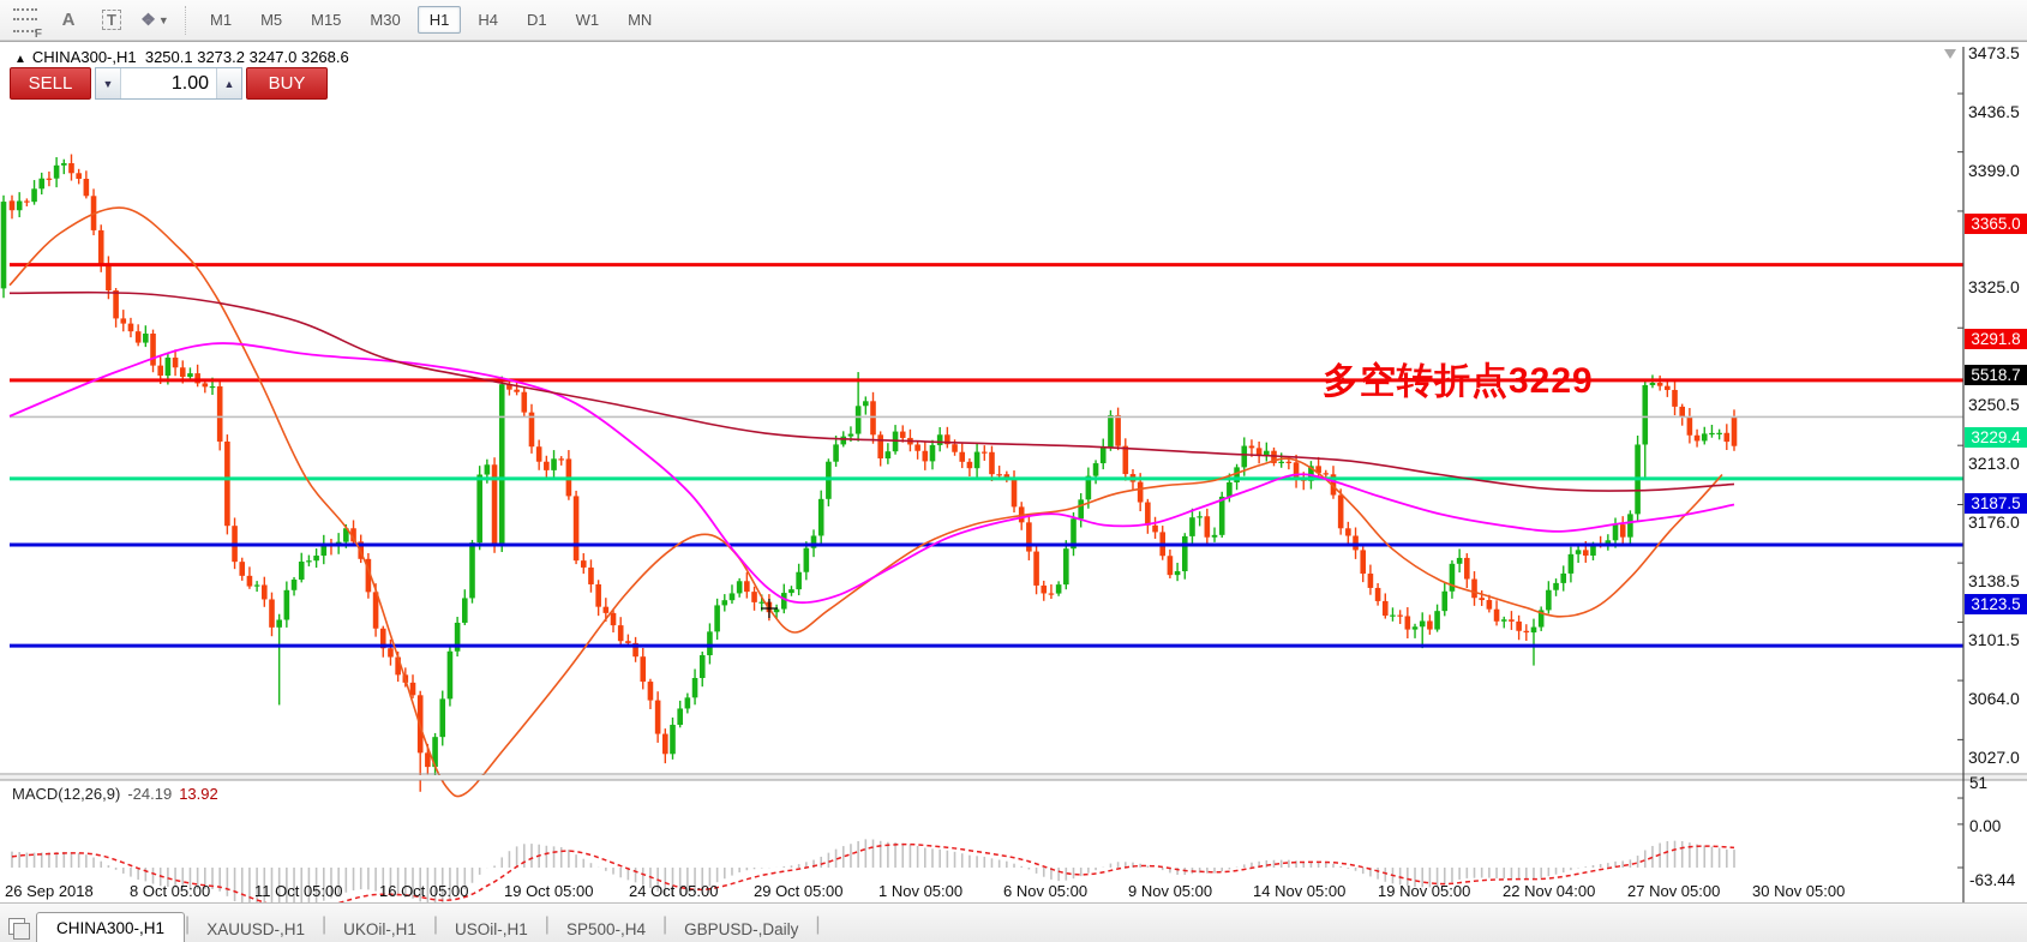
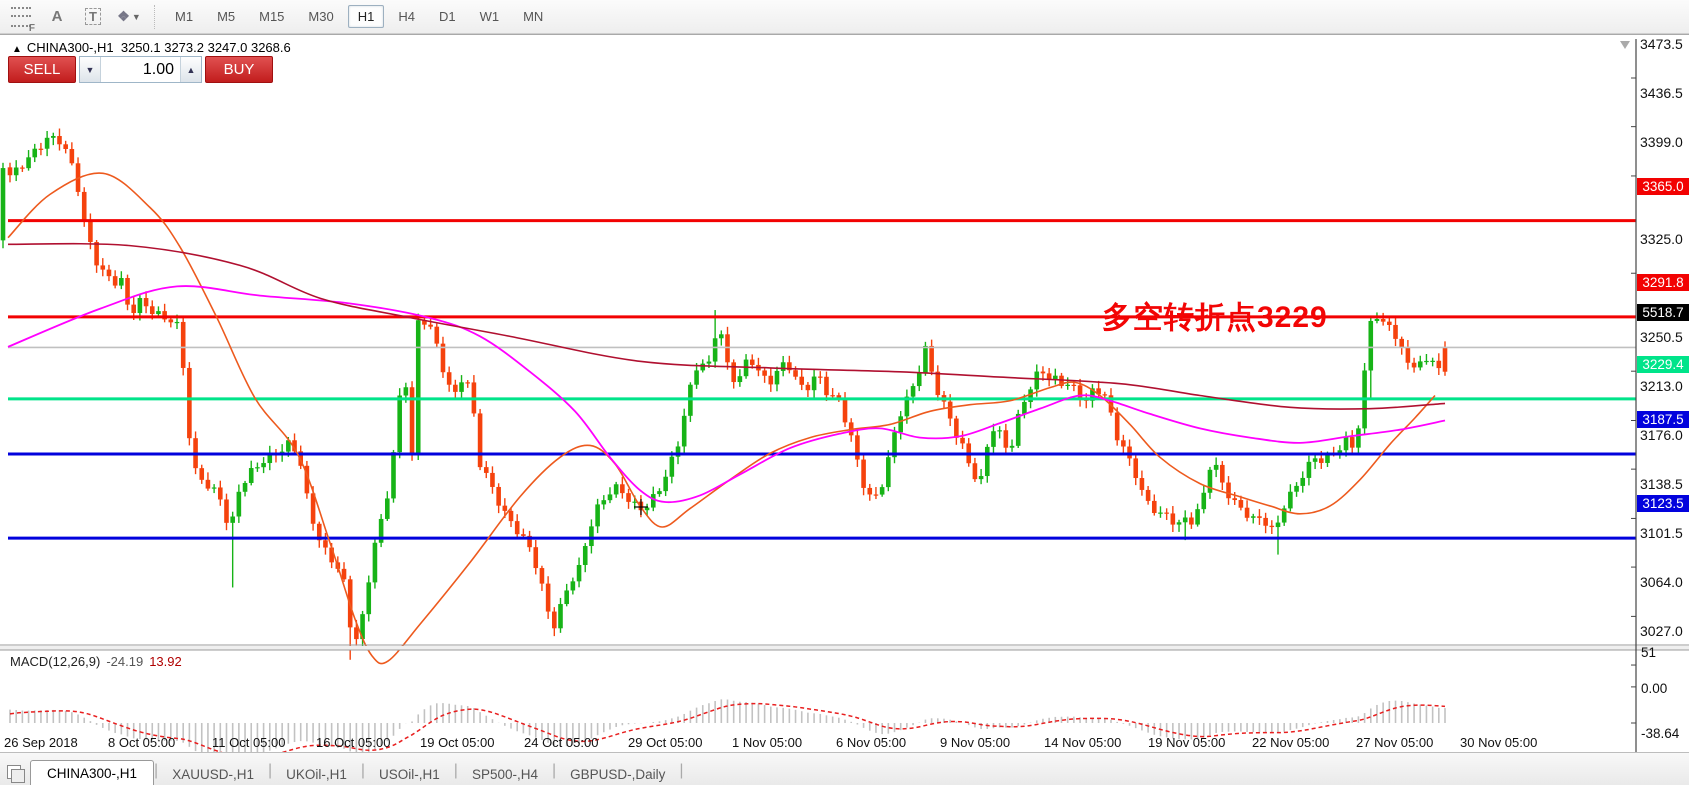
  A
  T
  ❖
  ▼
  M1
  M5
  M15
  M30
  H1
  H4
  D1
  W1
  MN
  ▲ CHINA300-,H1 3250.1 3273.2 3247.0 3268.6
  SELL
  ▼
  1.00
  ▲
  BUY
  多空转折点3229
  MACD(12,26,9) -24.19 13.92
  3473.5
  3436.5
  3399.0
  3325.0
  3250.5
  3213.0
  3176.0
  3138.5
  3101.5
  3064.0
  3027.0
  3365.0
  3291.8
  3229.4
  3187.5
  3123.5
  5518.7
  26 Sep 2018
  8 Oct 05:00
  11 Oct 05:00
  16 Oct 05:00
  19 Oct 05:00
  24 Oct 05:00
  29 Oct 05:00
  1 Nov 05:00
  6 Nov 05:00
  9 Nov 05:00
  14 Nov 05:00
  19 Nov 05:00
- 22 Nov 04:00
+ 22 Nov 05:00
  27 Nov 05:00
  30 Nov 05:00
  51
  0.00
- -63.44
+ -38.64
  CHINA300-,H1
  |
  XAUUSD-,H1
  |
  UKOil-,H1
  |
  USOil-,H1
  |
  SP500-,H4
  |
  GBPUSD-,Daily
  |
